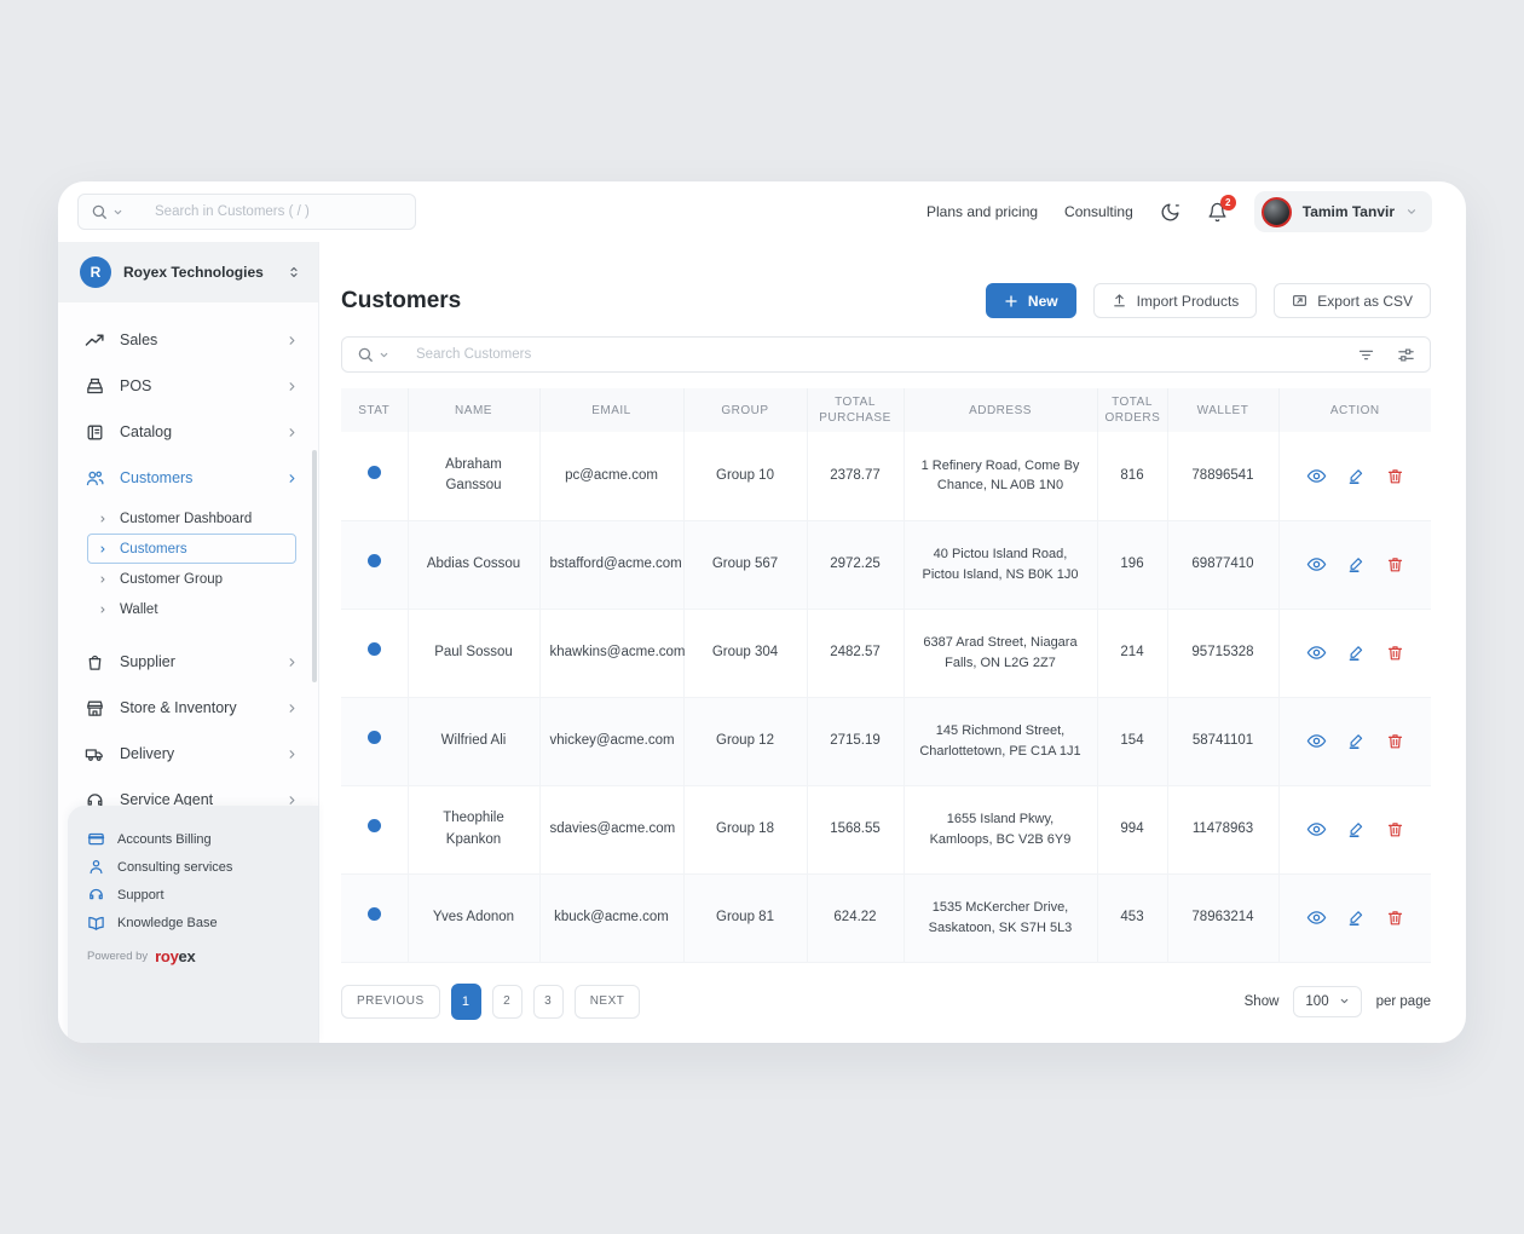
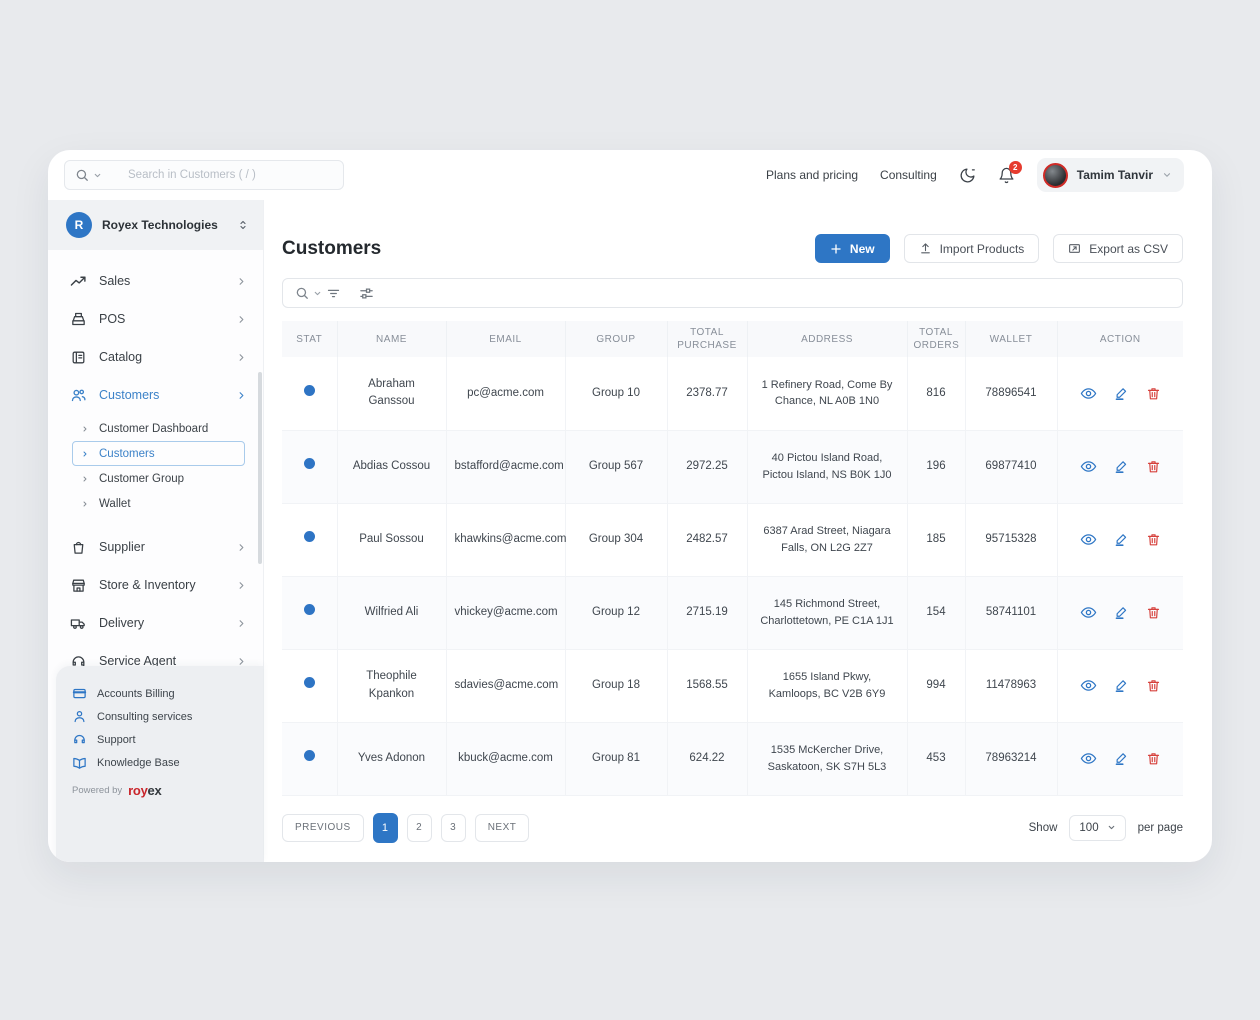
  Search in Customers ( / )
  Plans and pricing
  Consulting
  2
  Tamim Tanvir
  R
  Royex Technologies
  Sales
  POS
  Catalog
  Customers
  Customer Dashboard
  Customers
  Customer Group
  Wallet
  Supplier
  Store & Inventory
  Delivery
  Service Agent
  Accounts Billing
  Consulting services
  Support
  Knowledge Base
  Powered by
  royex
  Customers
  New
  Import Products
  Export as CSV
- Search Customers
  STAT	NAME	EMAIL	GROUP	TOTAL PURCHASE	ADDRESS	TOTAL ORDERS	WALLET	ACTION
  	Abraham Ganssou	pc@acme.com	Group 10	2378.77	1 Refinery Road, Come By Chance, NL A0B 1N0	816	78896541
  	Abdias Cossou	bstafford@acme.com	Group 567	2972.25	40 Pictou Island Road, Pictou Island, NS B0K 1J0	196	69877410
- 	Paul Sossou	khawkins@acme.com	Group 304	2482.57	6387 Arad Street, Niagara Falls, ON L2G 2Z7	214	95715328
+ 	Paul Sossou	khawkins@acme.com	Group 304	2482.57	6387 Arad Street, Niagara Falls, ON L2G 2Z7	185	95715328
  	Wilfried Ali	vhickey@acme.com	Group 12	2715.19	145 Richmond Street, Charlottetown, PE C1A 1J1	154	58741101
  	Theophile Kpankon	sdavies@acme.com	Group 18	1568.55	1655 Island Pkwy, Kamloops, BC V2B 6Y9	994	11478963
  	Yves Adonon	kbuck@acme.com	Group 81	624.22	1535 McKercher Drive, Saskatoon, SK S7H 5L3	453	78963214
  PREVIOUS
  1
  2
  3
  NEXT
  Show
  100
  per page
